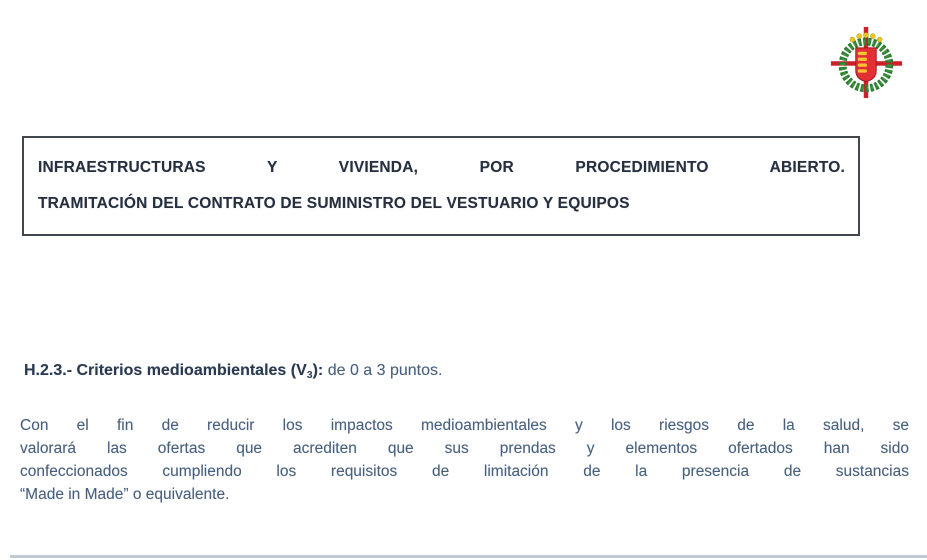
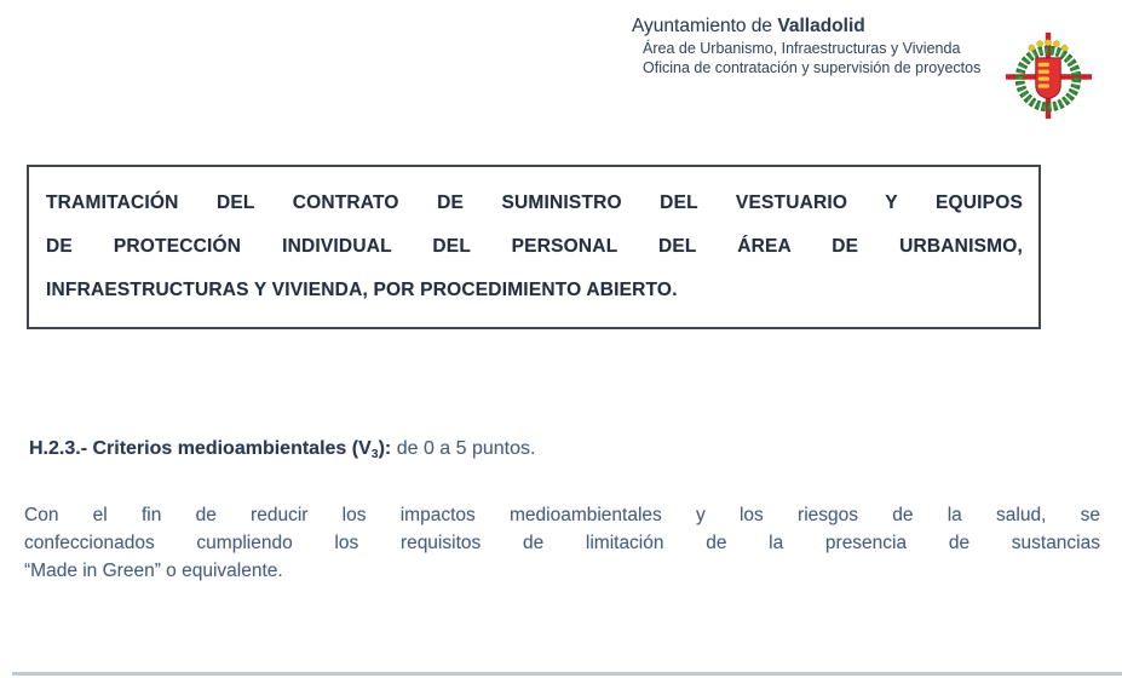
+ Ayuntamiento de Valladolid
+ Área de Urbanismo, Infraestructuras y Vivienda
+ Oficina de contratación y supervisión de proyectos
- INFRAESTRUCTURAS Y VIVIENDA, POR PROCEDIMIENTO ABIERTO.
+ TRAMITACIÓN DEL CONTRATO DE SUMINISTRO DEL VESTUARIO Y EQUIPOS
+ DE PROTECCIÓN INDIVIDUAL DEL PERSONAL DEL ÁREA DE URBANISMO,
- TRAMITACIÓN DEL CONTRATO DE SUMINISTRO DEL VESTUARIO Y EQUIPOS
+ INFRAESTRUCTURAS Y VIVIENDA, POR PROCEDIMIENTO ABIERTO.
- H.2.3.- Criterios medioambientales (V3): de 0 a 3 puntos.
+ H.2.3.- Criterios medioambientales (V3): de 0 a 5 puntos.
  Con el fin de reducir los impactos medioambientales y los riesgos de la salud, se
- valorará las ofertas que acrediten que sus prendas y elementos ofertados han sido
  confeccionados cumpliendo los requisitos de limitación de la presencia de sustancias
- “Made in Made” o equivalente.
+ “Made in Green” o equivalente.
